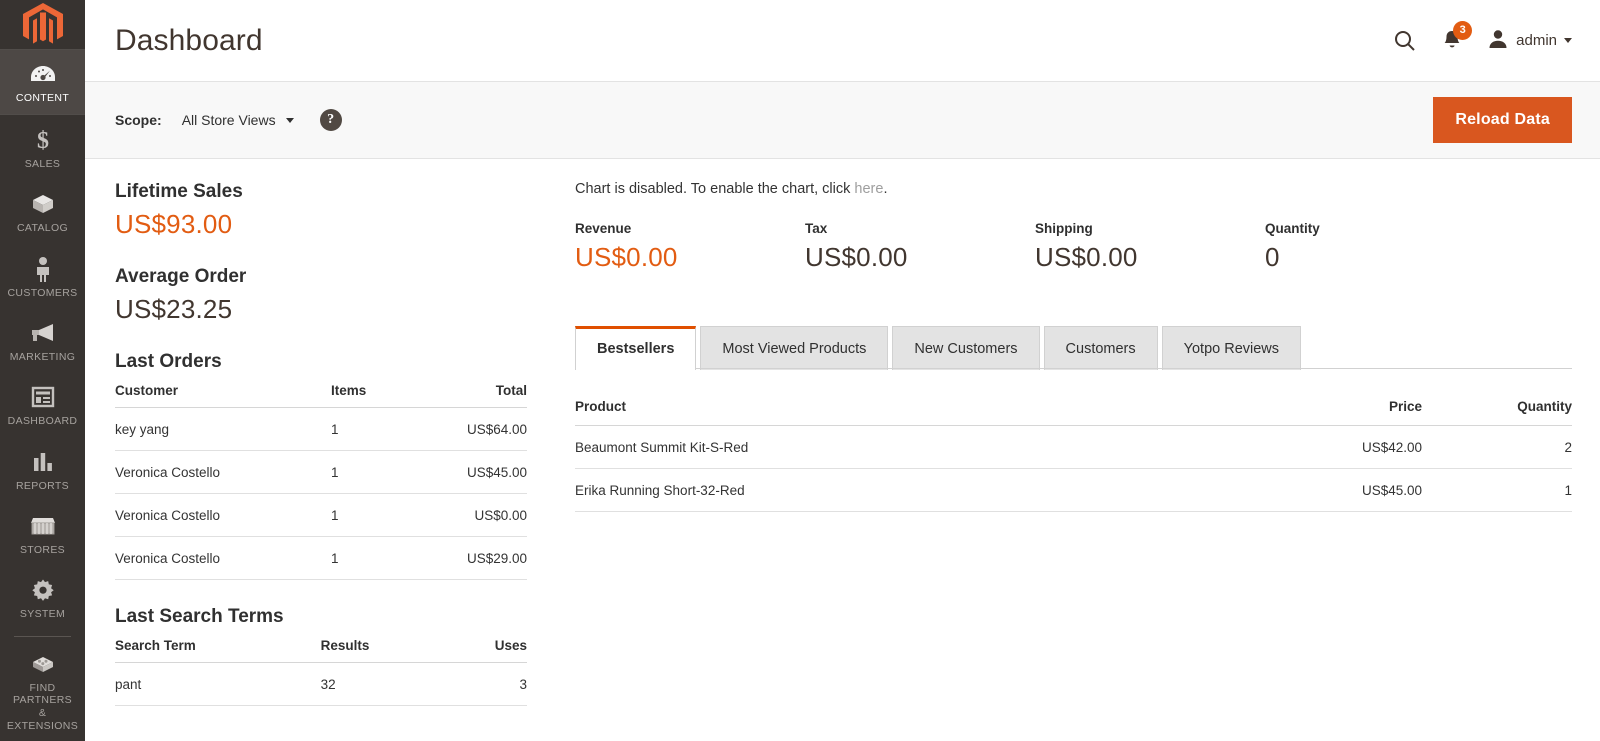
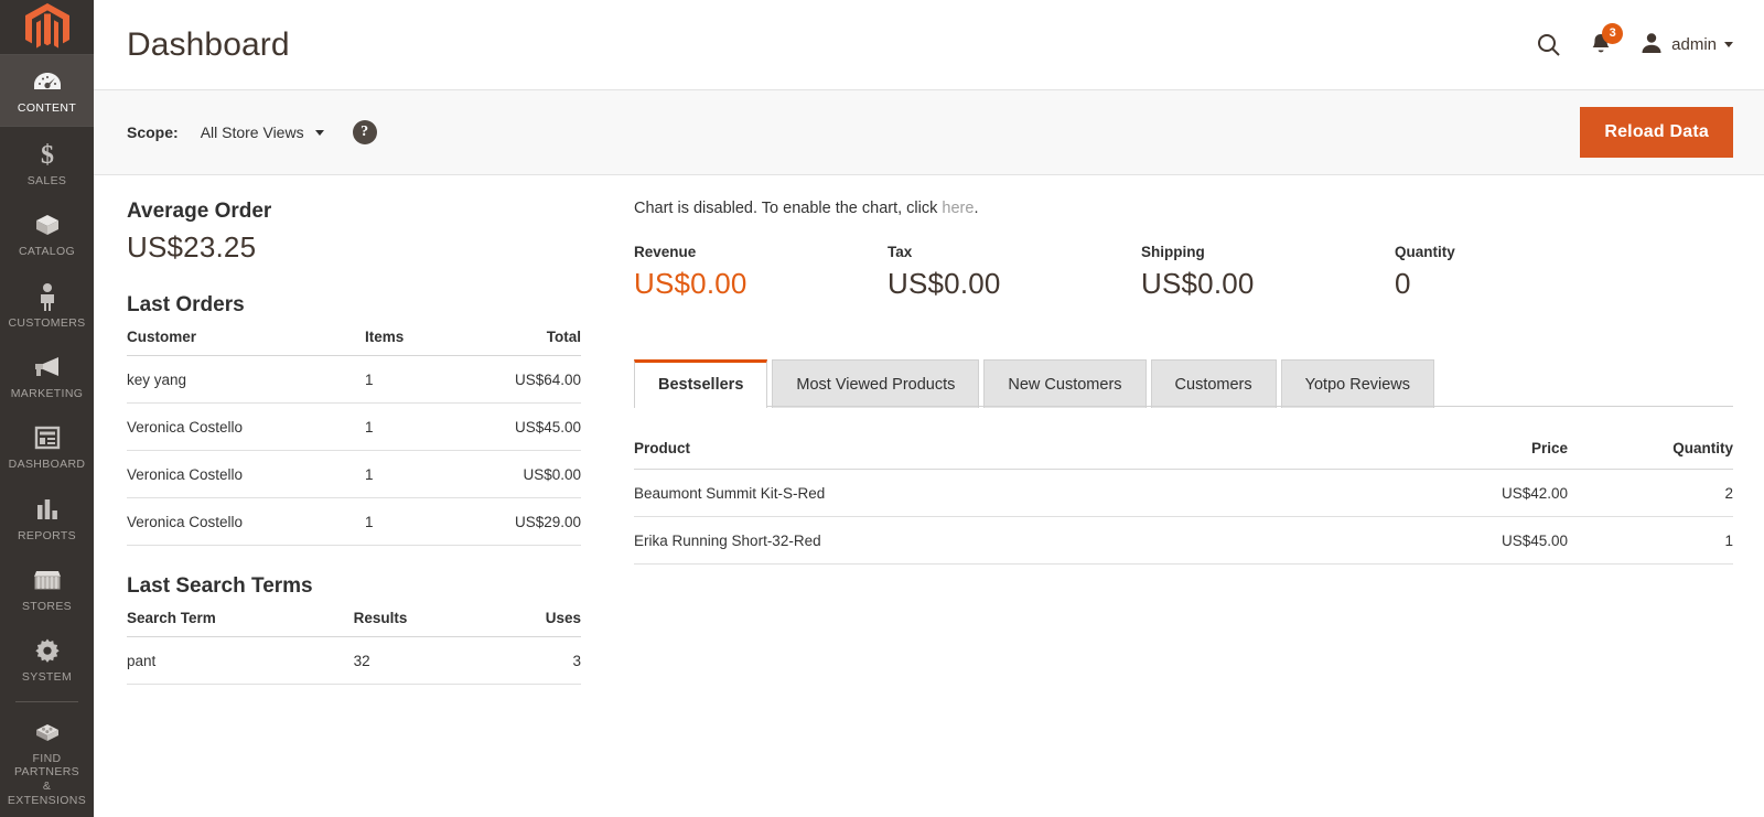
  CONTENT
  $
  SALES
  CATALOG
  CUSTOMERS
  MARKETING
  DASHBOARD
  REPORTS
  STORES
  SYSTEM
  FIND PARTNERS
  & EXTENSIONS
  Dashboard
  3
  admin
  Scope:
  All Store Views
  ?
  Reload Data
- Lifetime Sales
- US$93.00
  Average Order
  US$23.25
  Last Orders
  Customer	Items	Total
  key yang	1	US$64.00
  Veronica Costello	1	US$45.00
  Veronica Costello	1	US$0.00
  Veronica Costello	1	US$29.00
  Last Search Terms
  Search Term	Results	Uses
  pant	32	3
  Chart is disabled. To enable the chart, click here.
  Revenue
  US$0.00
  Tax
  US$0.00
  Shipping
  US$0.00
  Quantity
  0
  Bestsellers
  Most Viewed Products
  New Customers
  Customers
  Yotpo Reviews
  Product	Price	Quantity
  Beaumont Summit Kit-S-Red	US$42.00	2
  Erika Running Short-32-Red	US$45.00	1
